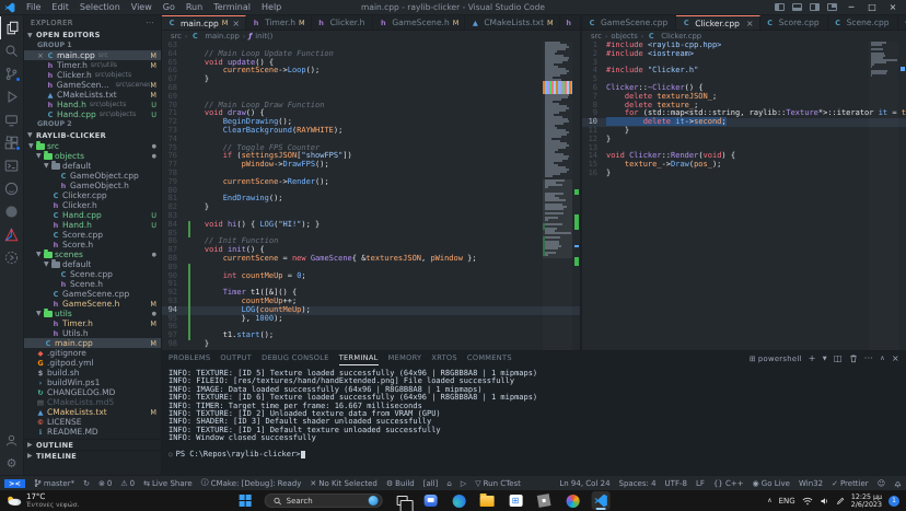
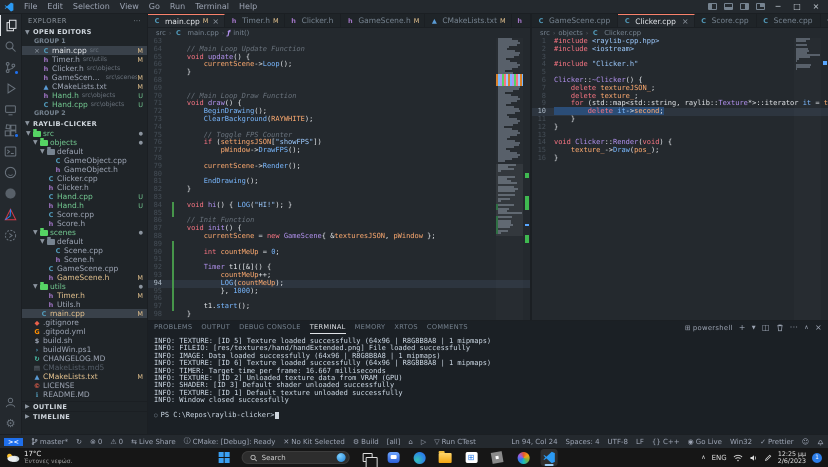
  File
  Edit
  Selection
  View
  Go
  Run
  Terminal
  Help
- main.cpp - raylib-clicker - Visual Studio Code
  ─
  □
  ×
  ⚙
  EXPLORER
  ···
  OPEN EDITORS
  ×
  C
  main.cpp
  M
  h
  Timer.h
  M
  h
  Clicker.h
  h
  GameScene.h
  M
  ▲
  CMakeLists.txt
  M
  h
  Hand.h
  U
  C
  Hand.cpp
  U
  RAYLIB-CLICKER
  src
  objects
  default
  C
  GameObject.cpp
  h
  GameObject.h
  C
  Clicker.cpp
  h
  Clicker.h
  C
  Hand.cpp
  U
  h
  Hand.h
  U
  C
  Score.cpp
  h
  Score.h
  scenes
  default
  C
  Scene.cpp
  h
  Scene.h
  C
  GameScene.cpp
  h
  GameScene.h
  M
  utils
  h
  Timer.h
  M
  h
  Utils.h
  C
  main.cpp
  M
  ◆
  .gitignore
  G
  .gitpod.yml
  $
  build.sh
  ›
  buildWin.ps1
  ↻
  CHANGELOG.MD
  ▤
  CMakeLists.md5
  ▲
  CMakeLists.txt
  M
  ©
  LICENSE
  ℹ
  README.MD
  OUTLINE
  TIMELINE
  C
  main.cpp
  M
  ×
  h
  Timer.h
  M
  h
  Clicker.h
  h
  GameScene.h
  M
  ▲
  CMakeLists.txt
  M
  h
  src
  C
  main.cpp
  ƒ
  init()
  63
  64 // Main Loop Update Function
  65 void update() {
  66 currentScene->Loop();
  67 }
  68
  69
  70 // Main Loop Draw Function
  71 void draw() {
  72 BeginDrawing();
  73 ClearBackground(RAYWHITE);
  74
  75 // Toggle FPS Counter
  76 if (settingsJSON["showFPS"])
  77 pWindow->DrawFPS();
  78
  79 currentScene->Render();
  80
  81 EndDrawing();
  82 }
  83
  84 void hi() { LOG("HI!"); }
  85
  86 // Init Function
  87 void init() {
  88 currentScene = new GameScene{ &texturesJSON, pWindow };
  89
  90 int countMeUp = 0;
  91
  92 Timer t1([&]() {
  93 countMeUp++;
  94 LOG(countMeUp);
  95 }, 1000);
  96
  97 t1.start();
  98 }
  C
  GameScene.cpp
  C
  Clicker.cpp
  ×
  C
  Score.cpp
  C
  Scene.cpp
  src
  objects
  C
  Clicker.cpp
  1 #include <raylib-cpp.hpp>
  2 #include <iostream>
  3
  4 #include "Clicker.h"
  5
  6 Clicker::~Clicker() {
  7 delete textureJSON_;
  8 delete texture_;
  9 for (std::map<std::string, raylib::Texture*>::iterator it = t
  10 delete it->second;
  11 }
  12 }
  13
  14 void Clicker::Render(void) {
  15 texture_->Draw(pos_);
  16 }
  PROBLEMS
  OUTPUT
  DEBUG CONSOLE
  TERMINAL
  MEMORY
  XRTOS
  COMMENTS
  ⊞
  powershell
  +
  ◫
  ···
  ×
  INFO: TEXTURE: [ID 5] Texture loaded successfully (64x96 | R8G8B8A8 | 1 mipmaps)
  INFO: FILEIO: [res/textures/hand/handExtended.png] File loaded successfully
  INFO: IMAGE: Data loaded successfully (64x96 | R8G8B8A8 | 1 mipmaps)
  INFO: TEXTURE: [ID 6] Texture loaded successfully (64x96 | R8G8B8A8 | 1 mipmaps)
  INFO: TIMER: Target time per frame: 16.667 milliseconds
  INFO: TEXTURE: [ID 2] Unloaded texture data from VRAM (GPU)
  INFO: SHADER: [ID 3] Default shader unloaded successfully
  INFO: TEXTURE: [ID 1] Default texture unloaded successfully
  INFO: Window closed successfully
  PS C:\Repos\raylib-clicker>
  ><
  master*
  ↻
  ⊗
  0
  ⚠
  0
  ⇆
  Live Share
  ⓘ
  CMake: [Debug]: Ready
  ✕
  No Kit Selected
  ⚙
  Build
  [all]
  ⌂
  ▷
  ▽
  Run CTest
  Ln 94, Col 24
  Spaces: 4
  UTF-8
  LF
  {} C++
  ◉
  Go Live
  Win32
  ✓
  Prettier
  ☺
  17°C
  Search
  ENG
